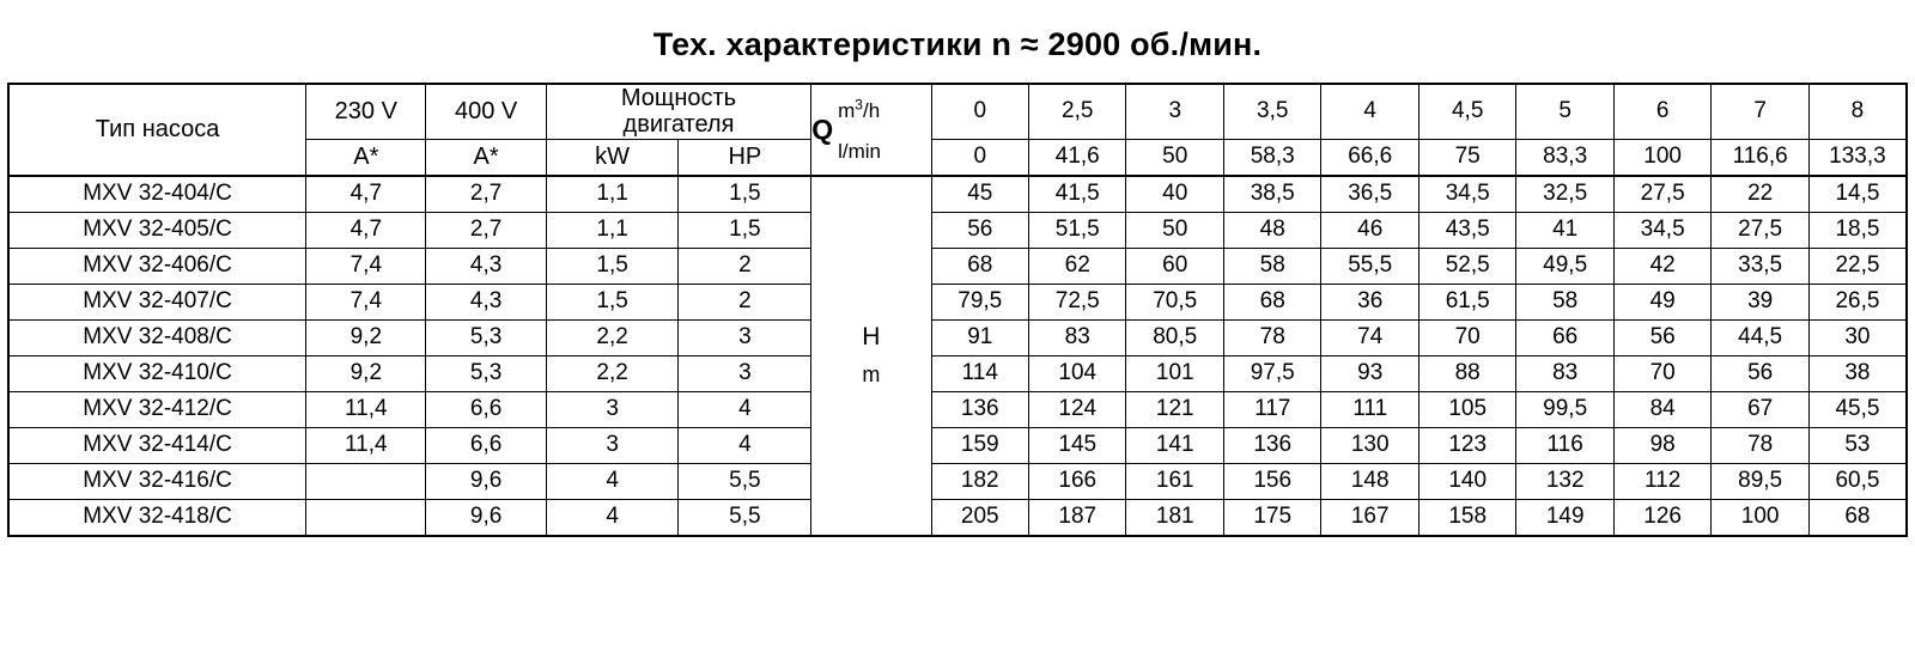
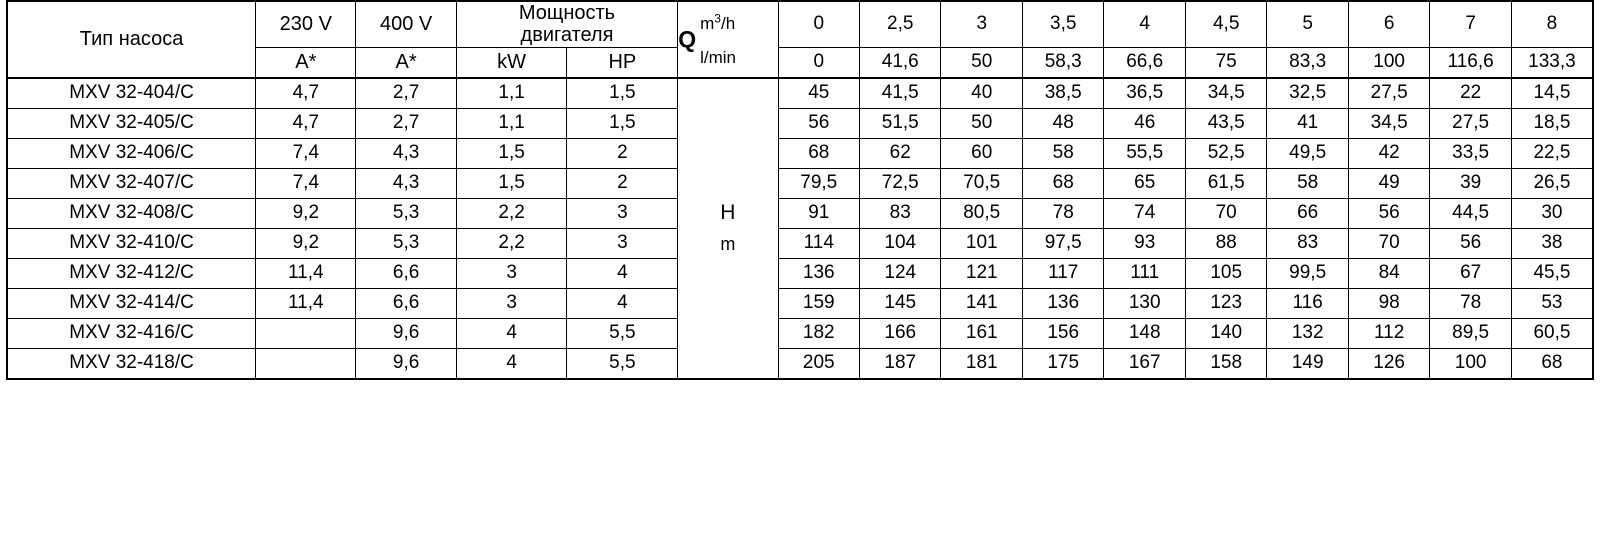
- Тех. характеристики n ≈ 2900 об./мин.
  Тип насоса	230 V	400 V	Мощность двигателя	Q m3/h l/min	0	2,5	3	3,5	4	4,5	5	6	7	8
  A*	A*	kW	HP	0	41,6	50	58,3	66,6	75	83,3	100	116,6	133,3
  MXV 32-404/C	4,7	2,7	1,1	1,5	H m	45	41,5	40	38,5	36,5	34,5	32,5	27,5	22	14,5
  MXV 32-405/C	4,7	2,7	1,1	1,5	56	51,5	50	48	46	43,5	41	34,5	27,5	18,5
  MXV 32-406/C	7,4	4,3	1,5	2	68	62	60	58	55,5	52,5	49,5	42	33,5	22,5
- MXV 32-407/C	7,4	4,3	1,5	2	79,5	72,5	70,5	68	36	61,5	58	49	39	26,5
+ MXV 32-407/C	7,4	4,3	1,5	2	79,5	72,5	70,5	68	65	61,5	58	49	39	26,5
  MXV 32-408/C	9,2	5,3	2,2	3	91	83	80,5	78	74	70	66	56	44,5	30
  MXV 32-410/C	9,2	5,3	2,2	3	114	104	101	97,5	93	88	83	70	56	38
  MXV 32-412/C	11,4	6,6	3	4	136	124	121	117	111	105	99,5	84	67	45,5
  MXV 32-414/C	11,4	6,6	3	4	159	145	141	136	130	123	116	98	78	53
  MXV 32-416/C		9,6	4	5,5	182	166	161	156	148	140	132	112	89,5	60,5
  MXV 32-418/C		9,6	4	5,5	205	187	181	175	167	158	149	126	100	68
